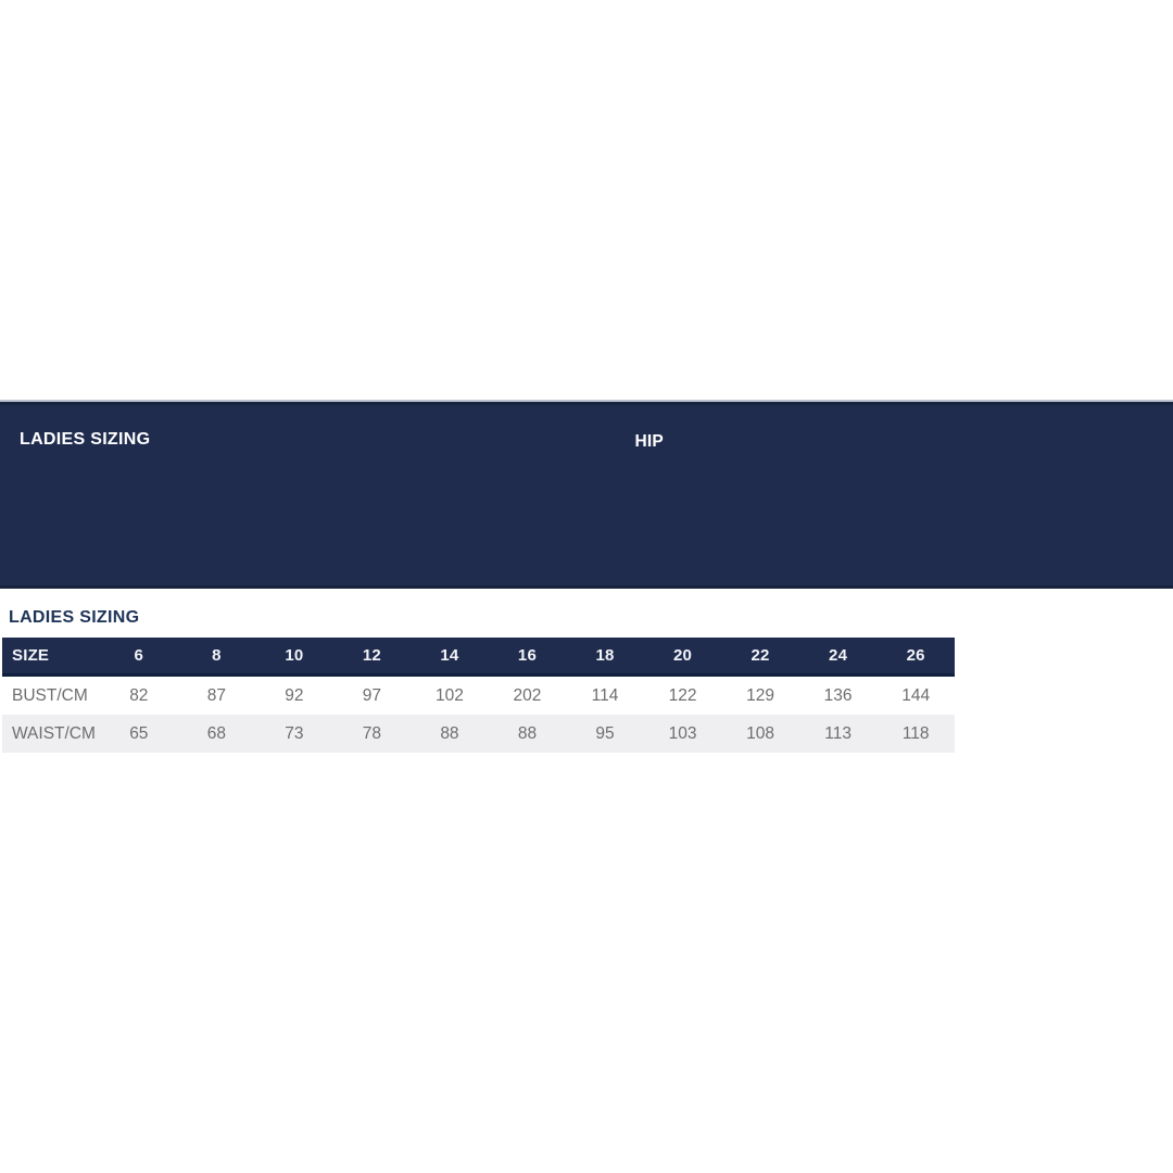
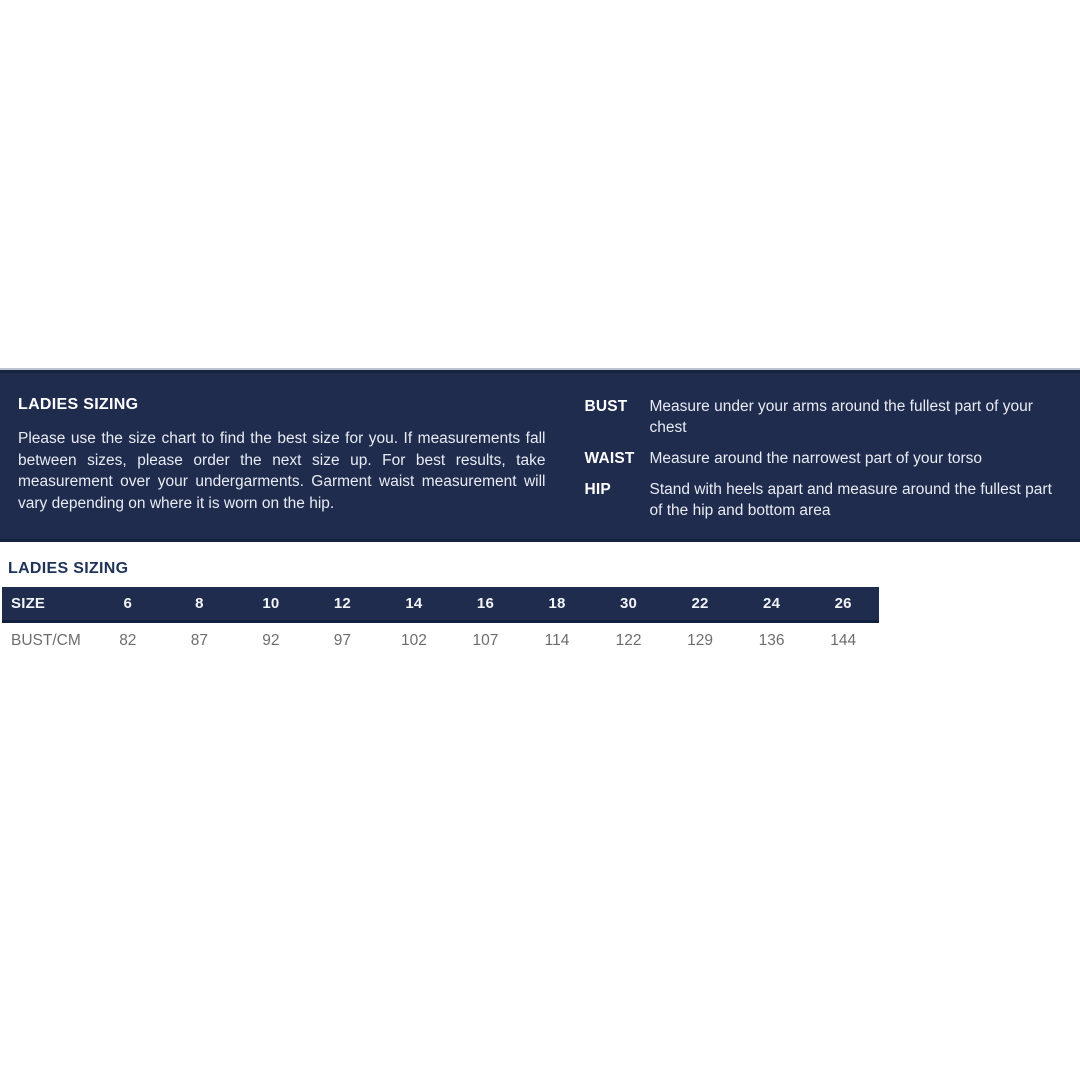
  LADIES SIZING
+ Please use the size chart to find the best size for you. If measurements fall between sizes, please order the next size up. For best results, take measurement over your undergarments. Garment waist measurement will vary depending on where it is worn on the hip.
+ BUST
+ Measure under your arms around the fullest part of your chest
+ WAIST
+ Measure around the narrowest part of your torso
  HIP
+ Stand with heels apart and measure around the fullest part of the hip and bottom area
  LADIES SIZING
- SIZE	6	8	10	12	14	16	18	20	22	24	26
+ SIZE	6	8	10	12	14	16	18	30	22	24	26
- BUST/CM	82	87	92	97	102	202	114	122	129	136	144
+ BUST/CM	82	87	92	97	102	107	114	122	129	136	144
- WAIST/CM	65	68	73	78	88	88	95	103	108	113	118
